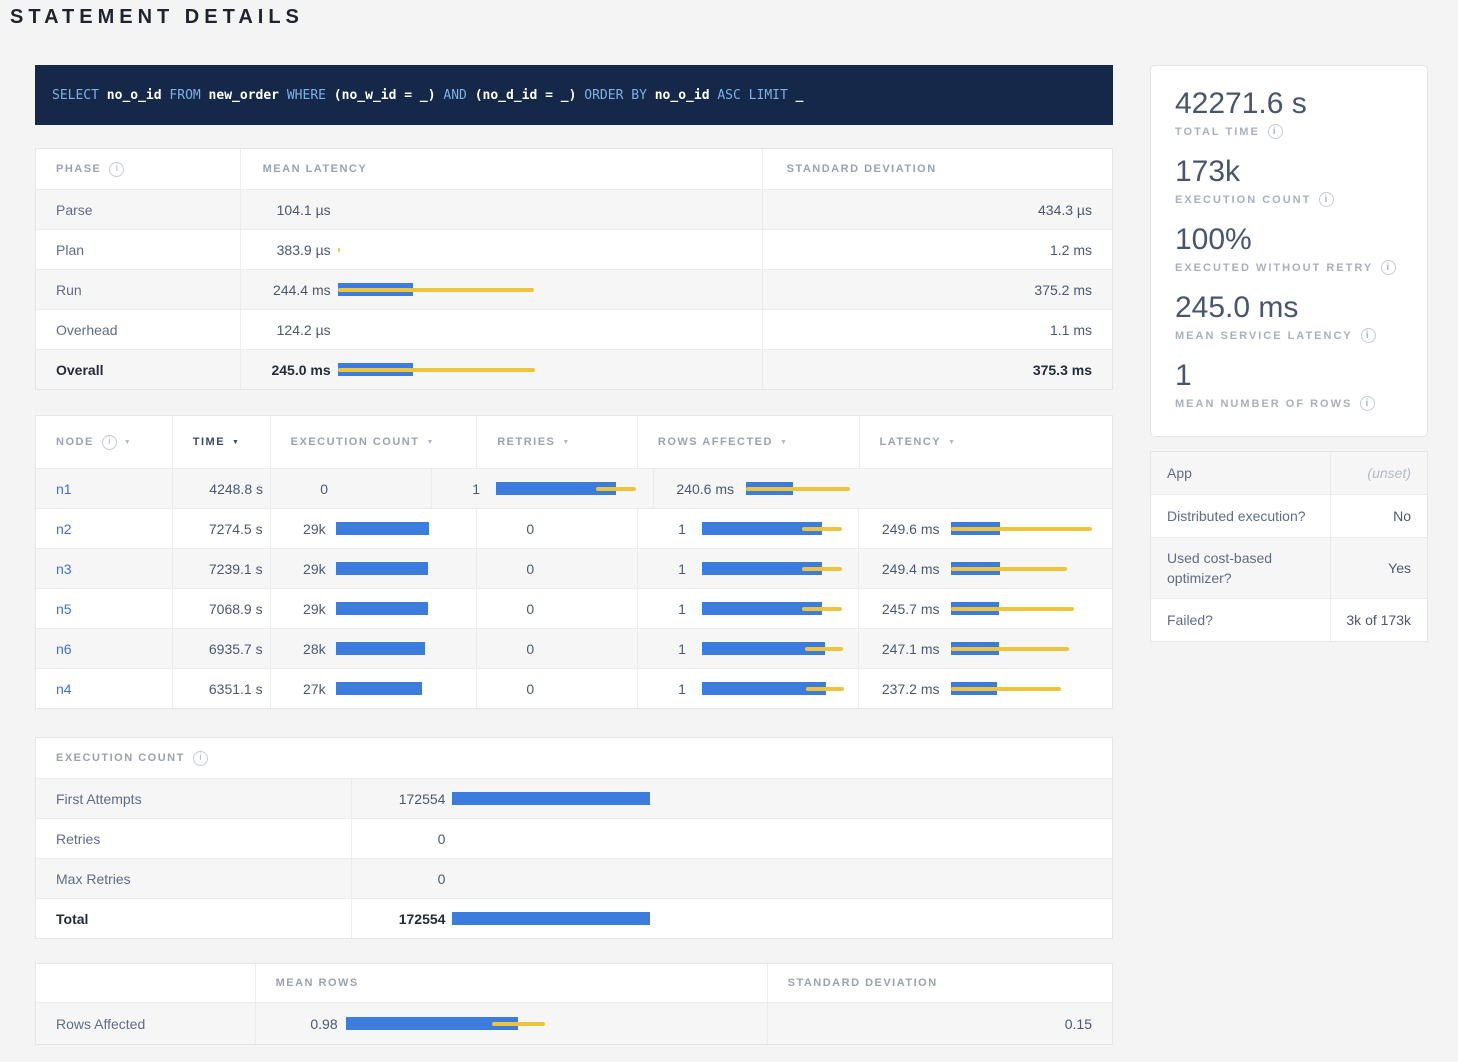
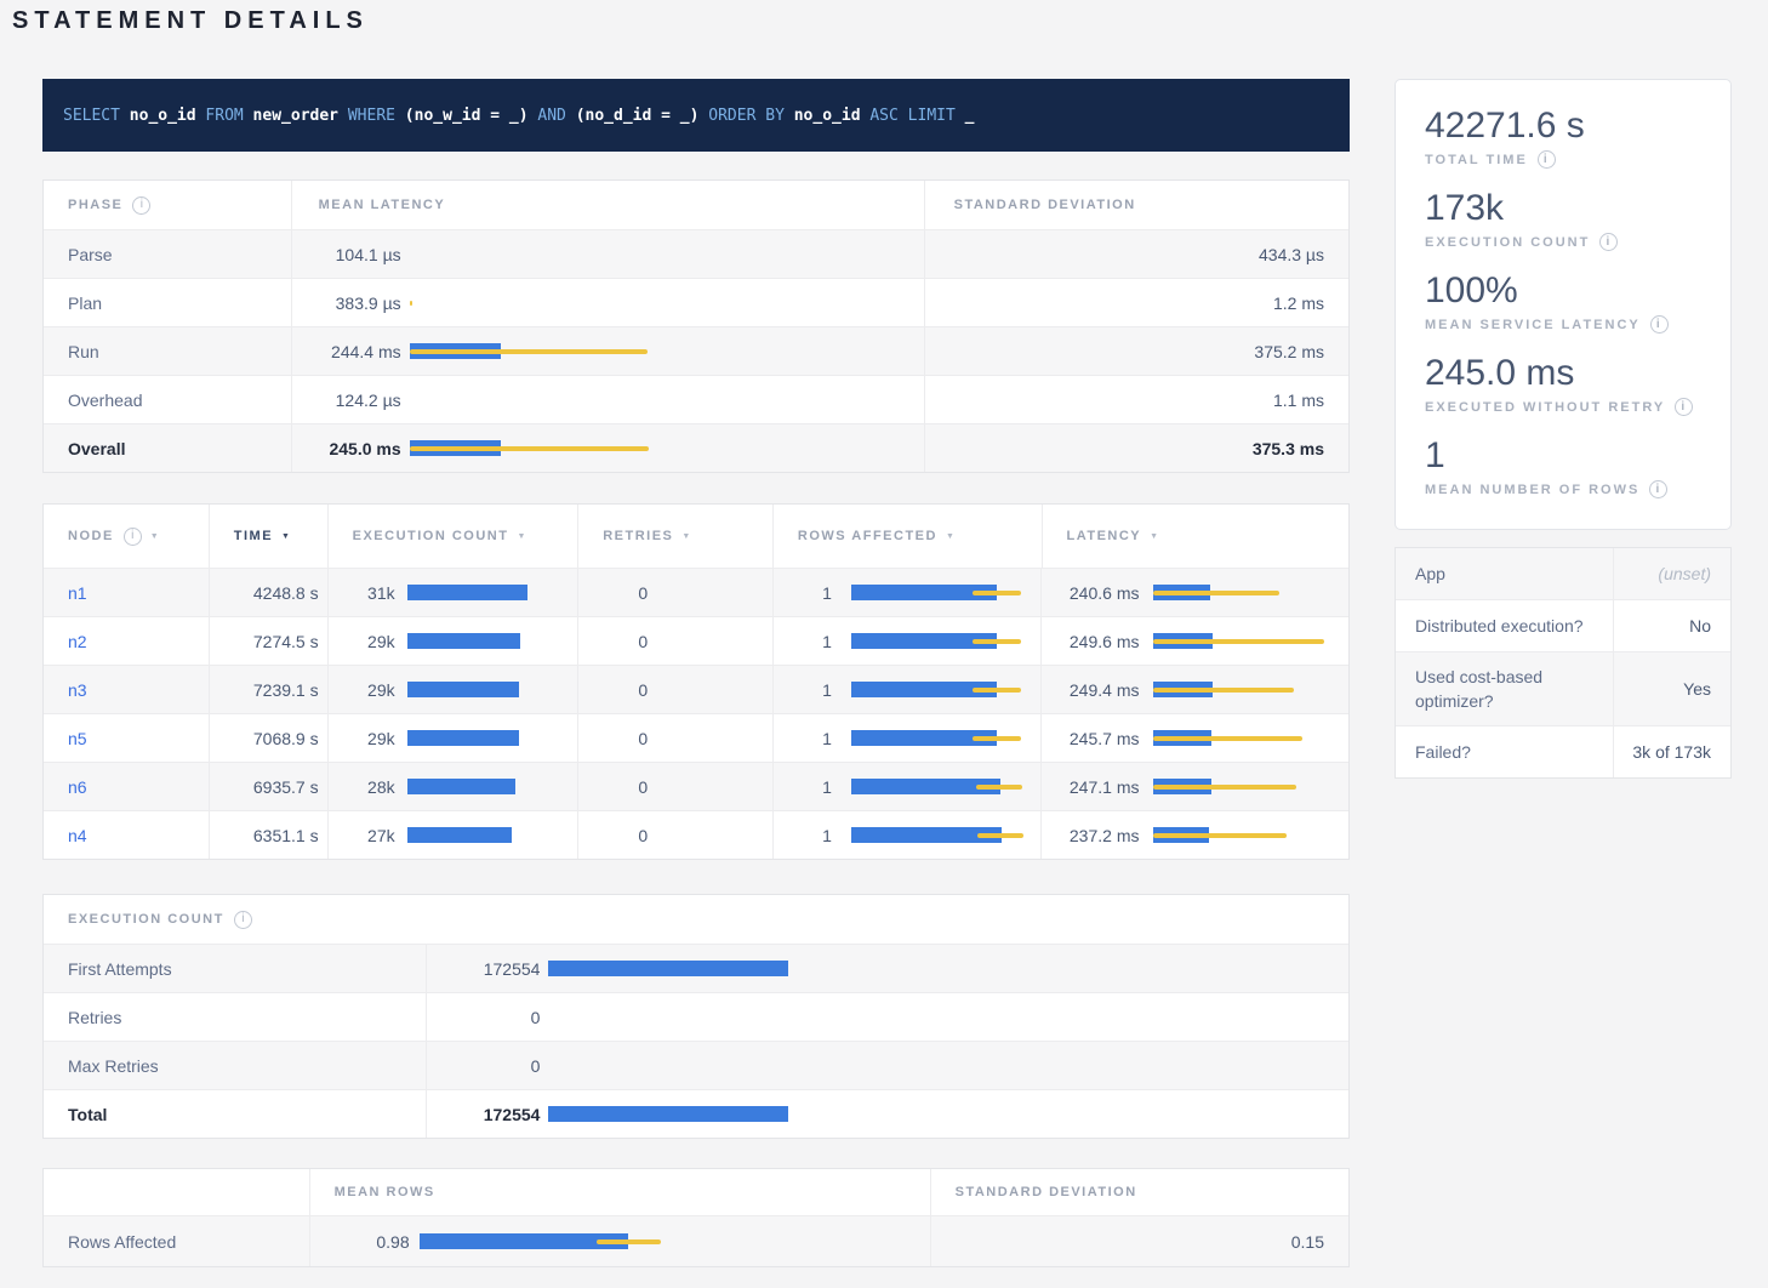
  STATEMENT DETAILS
  SELECT
  no_o_id
  FROM
  new_order
  WHERE
  (no_w_id = _)
  AND
  (no_d_id = _)
  ORDER BY
  no_o_id
  ASC
  LIMIT
  _
  PHASE
  MEAN LATENCY
  STANDARD DEVIATION
  Parse
  104.1 µs
  434.3 µs
  Plan
  383.9 µs
  1.2 ms
  Run
  244.4 ms
  375.2 ms
  Overhead
  124.2 µs
  1.1 ms
  Overall
  245.0 ms
  375.3 ms
  NODE
  TIME
  EXECUTION COUNT
  RETRIES
  ROWS AFFECTED
  LATENCY
  n1
  4248.8 s
+ 31k
  0
  1
  240.6 ms
  n2
  7274.5 s
  29k
  0
  1
  249.6 ms
  n3
  7239.1 s
  29k
  0
  1
  249.4 ms
  n5
  7068.9 s
  29k
  0
  1
  245.7 ms
  n6
  6935.7 s
  28k
  0
  1
  247.1 ms
  n4
  6351.1 s
  27k
  0
  1
  237.2 ms
  EXECUTION COUNT
  First Attempts
  172554
  Retries
  0
  Max Retries
  0
  Total
  172554
  MEAN ROWS
  STANDARD DEVIATION
  Rows Affected
  0.98
  0.15
  42271.6 s
  TOTAL TIME
  173k
  EXECUTION COUNT
  100%
- EXECUTED WITHOUT RETRY
+ MEAN SERVICE LATENCY
  245.0 ms
- MEAN SERVICE LATENCY
+ EXECUTED WITHOUT RETRY
  1
  MEAN NUMBER OF ROWS
  App
  (unset)
  Distributed execution?
  No
  Used cost-based optimizer?
  Yes
  Failed?
  3k of 173k
